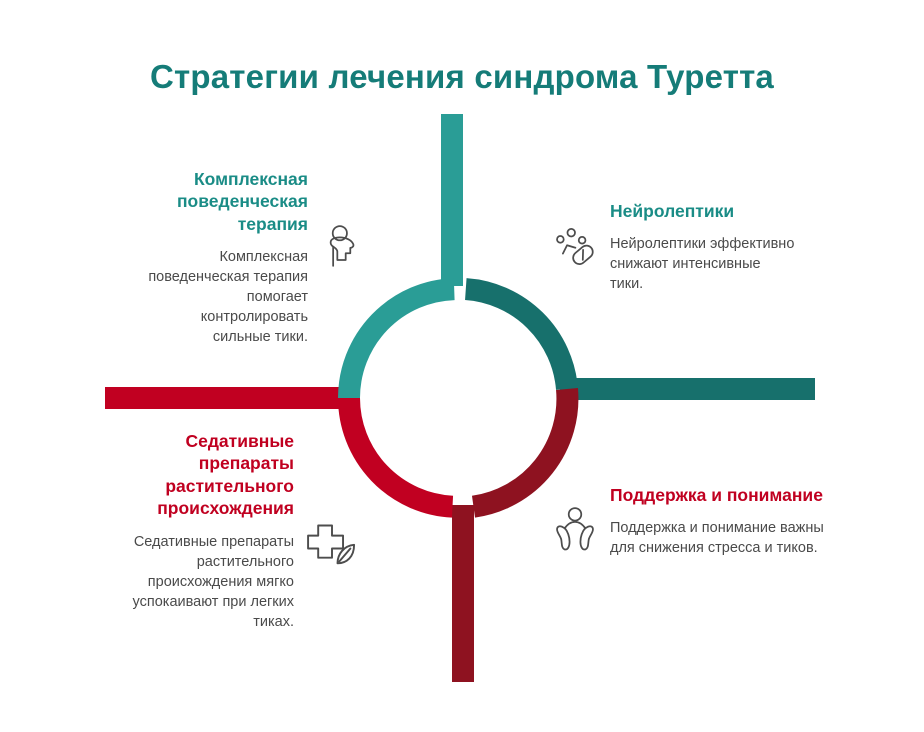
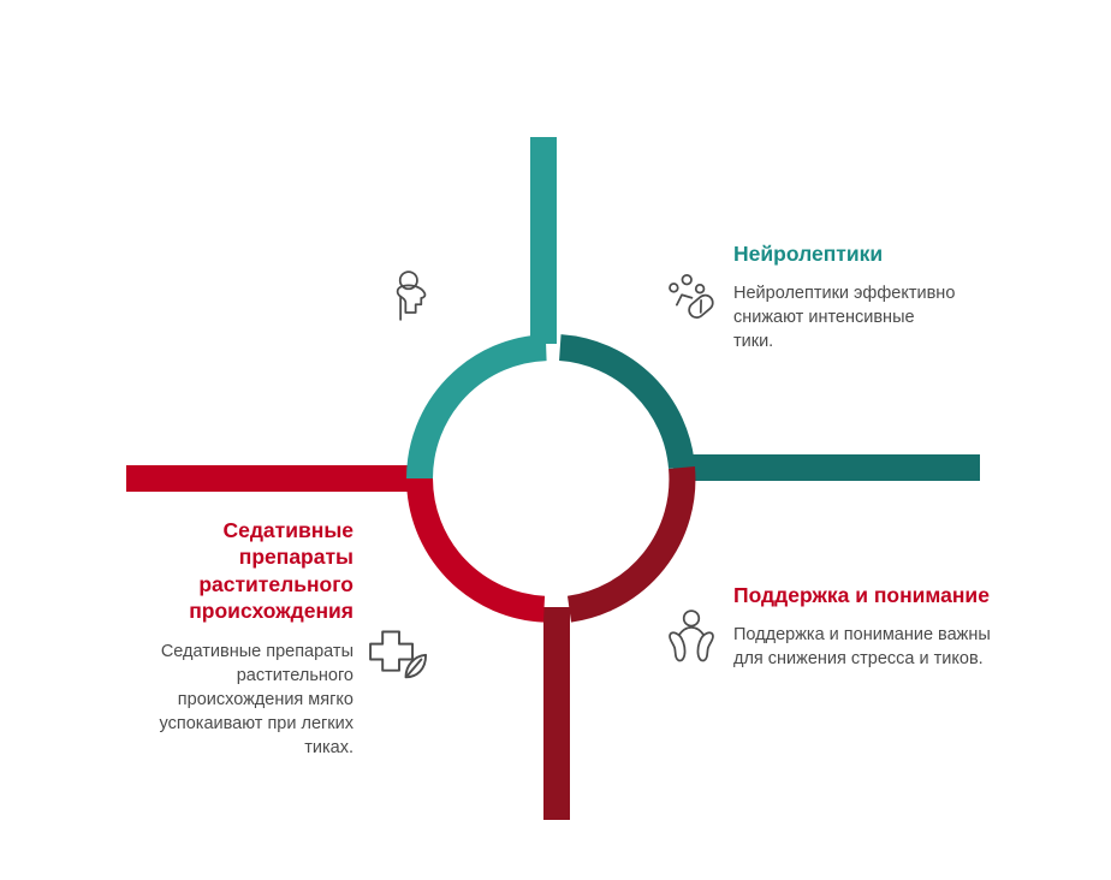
- Стратегии лечения синдрома Туретта
- Комплексная поведенческая терапия
- Комплексная поведенческая терапия помогает контролировать сильные тики.
  Нейролептики
  Нейролептики эффективно снижают интенсивные тики.
  Седативные препараты растительного происхождения
  Седативные препараты растительного происхождения мягко успокаивают при легких тиках.
  Поддержка и понимание
  Поддержка и понимание важны для снижения стресса и тиков.
